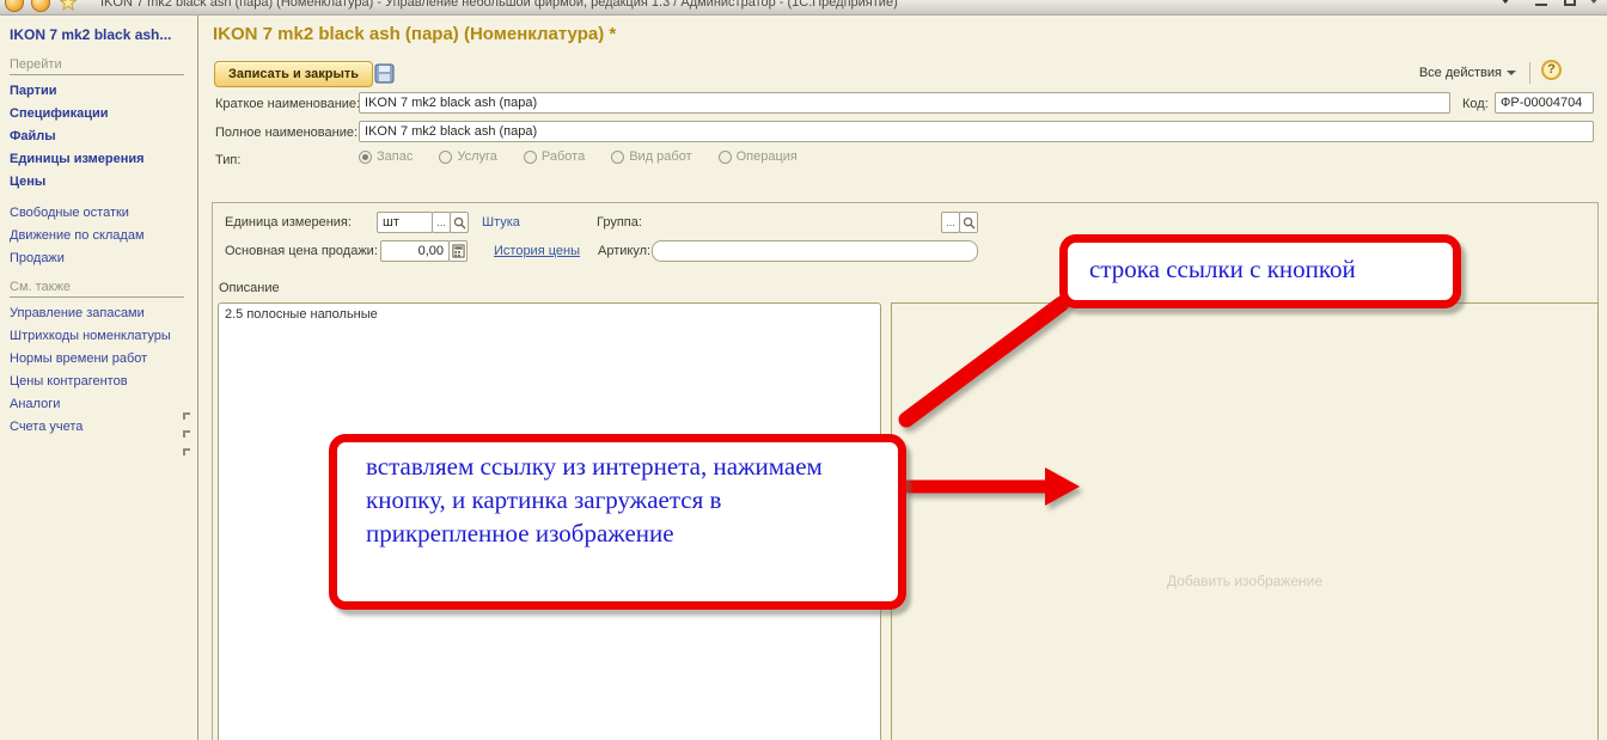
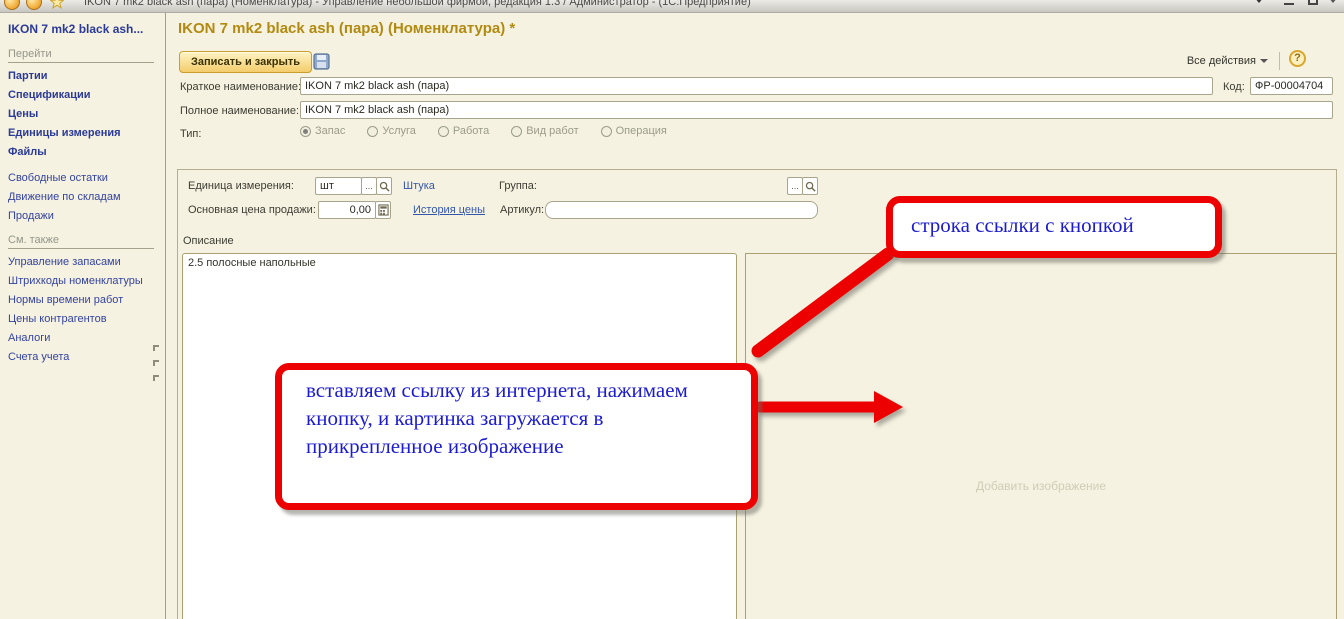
  IKON 7 mk2 black ash (пара) (Номенклатура) - Управление небольшой фирмой, редакция 1.3 / Администратор - (1С:Предприятие)
  IKON 7 mk2 black ash...
  Перейти
  Партии
  Спецификации
- Файлы
+ Цены
  Единицы измерения
- Цены
+ Файлы
  Свободные остатки
  Движение по складам
  Продажи
  См. также
  Управление запасами
  Штрихкоды номенклатуры
  Нормы времени работ
  Цены контрагентов
  Аналоги
  Счета учета
  IKON 7 mk2 black ash (пара) (Номенклатура) *
  Записать и закрыть
  Все действия
  ?
  Краткое наименование
  IKON 7 mk2 black ash (пара)
  Код:
  ФР-00004704
  Полное наименование:
  IKON 7 mk2 black ash (пара)
  Тип:
  Запас
  Услуга
  Работа
  Вид работ
  Операция
  Единица измерения:
  шт
  ...
  Штука
  Группа:
  ...
  Основная цена продажи:
  0,00
  История цены
  Артикул:
  Описание
  2.5 полосные напольные
  Добавить изображение
  строка ссылки с кнопкой
  вставляем ссылку из интернета, нажимаем кнопку, и картинка загружается в прикрепленное изображение
